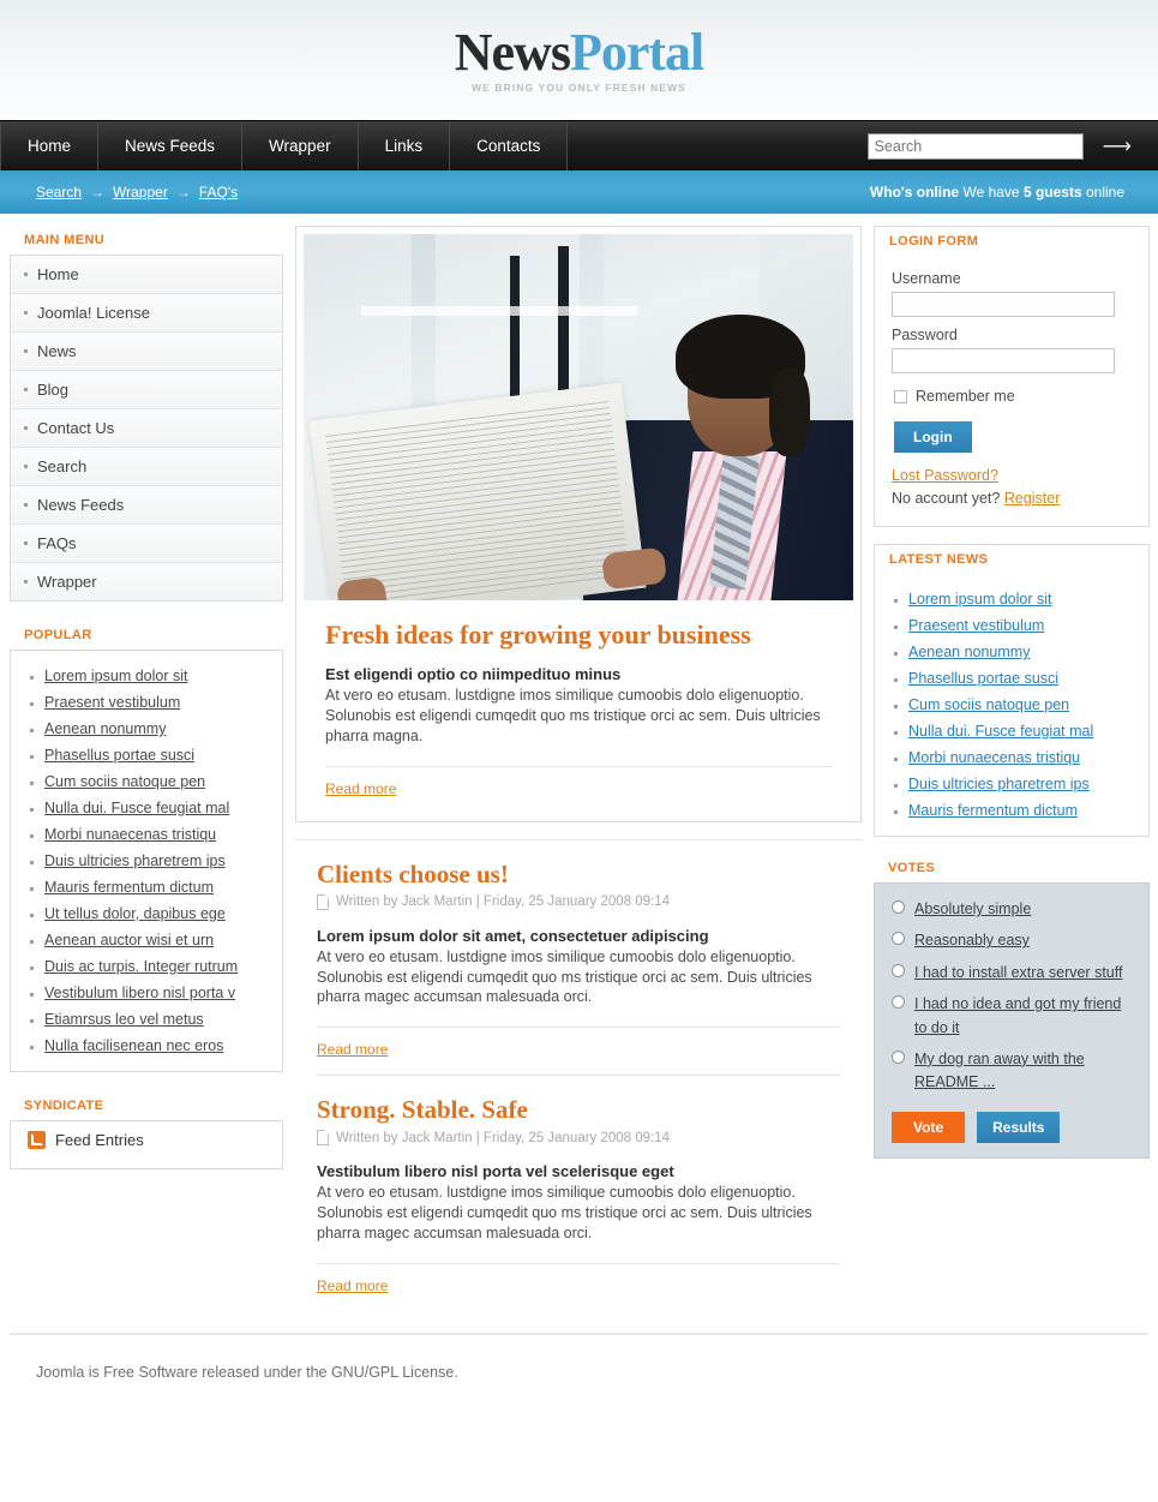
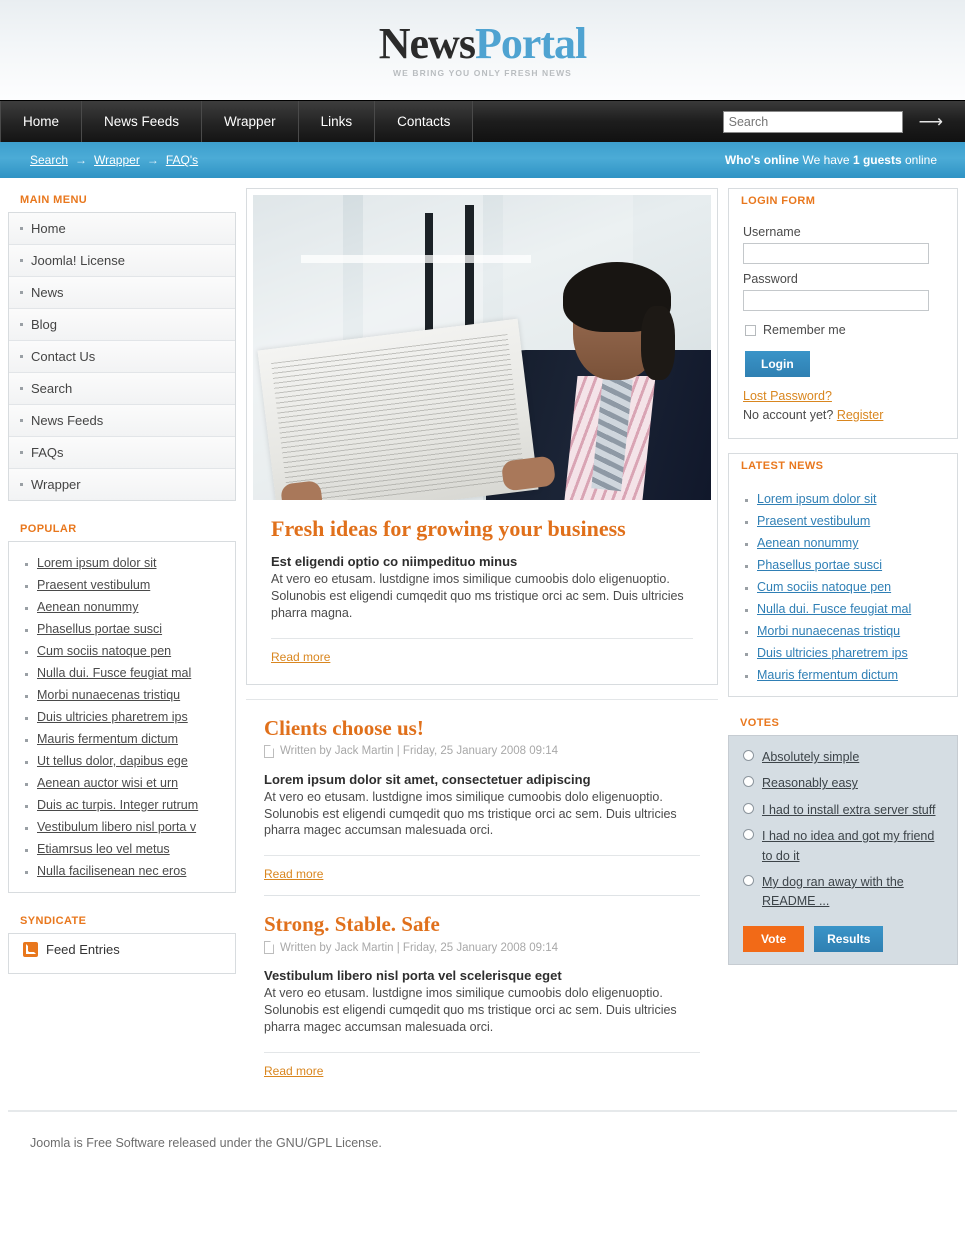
  NewsPortal
  WE BRING YOU ONLY FRESH NEWS
  Home
  News Feeds
  Wrapper
  Links
  Contacts
  Search
  ⟶
  Search
  →
  Wrapper
  →
  FAQ's
- Who's online We have 5 guests online
+ Who's online We have 1 guests online
  MAIN MENU
  Home
  Joomla! License
  News
  Blog
  Contact Us
  Search
  News Feeds
  FAQs
  Wrapper
  POPULAR
  Lorem ipsum dolor sit
  Praesent vestibulum
  Aenean nonummy
  Phasellus portae susci
  Cum sociis natoque pen
  Nulla dui. Fusce feugiat mal
  Morbi nunaecenas tristiqu
  Duis ultricies pharetrem ips
  Mauris fermentum dictum
  Ut tellus dolor, dapibus ege
  Aenean auctor wisi et urn
  Duis ac turpis. Integer rutrum
  Vestibulum libero nisl porta v
  Etiamrsus leo vel metus
  Nulla facilisenean nec eros
  SYNDICATE
  Feed Entries
  Fresh ideas for growing your business
  Est eligendi optio co niimpedituo minus
  At vero eo etusam. lustdigne imos similique cumoobis dolo eligenuoptio. Solunobis est eligendi cumqedit quo ms tristique orci ac sem. Duis ultricies pharra magna.
  Read more
  Clients choose us!
  Written by Jack Martin | Friday, 25 January 2008 09:14
  Lorem ipsum dolor sit amet, consectetuer adipiscing
  At vero eo etusam. lustdigne imos similique cumoobis dolo eligenuoptio. Solunobis est eligendi cumqedit quo ms tristique orci ac sem. Duis ultricies pharra magec accumsan malesuada orci.
  Read more
  Strong. Stable. Safe
  Written by Jack Martin | Friday, 25 January 2008 09:14
  Vestibulum libero nisl porta vel scelerisque eget
  At vero eo etusam. lustdigne imos similique cumoobis dolo eligenuoptio. Solunobis est eligendi cumqedit quo ms tristique orci ac sem. Duis ultricies pharra magec accumsan malesuada orci.
  Read more
  LOGIN FORM
  Username
  Password
  Remember me
  Login
  Lost Password?
  No account yet? Register
  LATEST NEWS
  Lorem ipsum dolor sit
  Praesent vestibulum
  Aenean nonummy
  Phasellus portae susci
  Cum sociis natoque pen
  Nulla dui. Fusce feugiat mal
  Morbi nunaecenas tristiqu
  Duis ultricies pharetrem ips
  Mauris fermentum dictum
  VOTES
  Absolutely simple
  Reasonably easy
  I had to install extra server stuff
  I had no idea and got my friend to do it
  My dog ran away with the README ...
  Vote
  Results
  Joomla is Free Software released under the GNU/GPL License.
